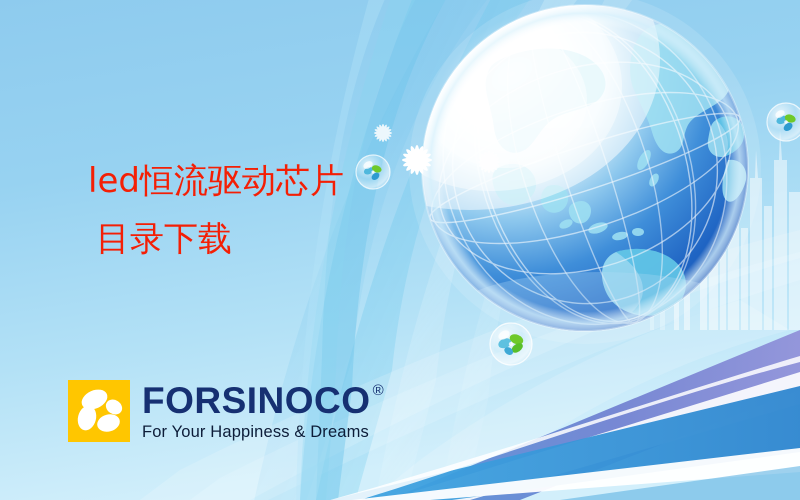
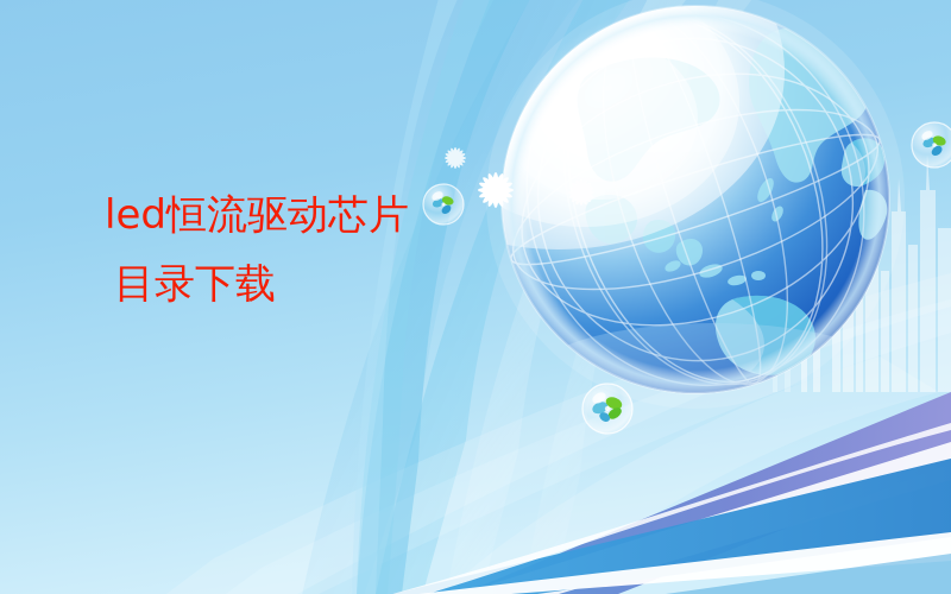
  led恒流驱动芯片
  目录下载
- FORSINOCO
- ®
- For Your Happiness & Dreams
